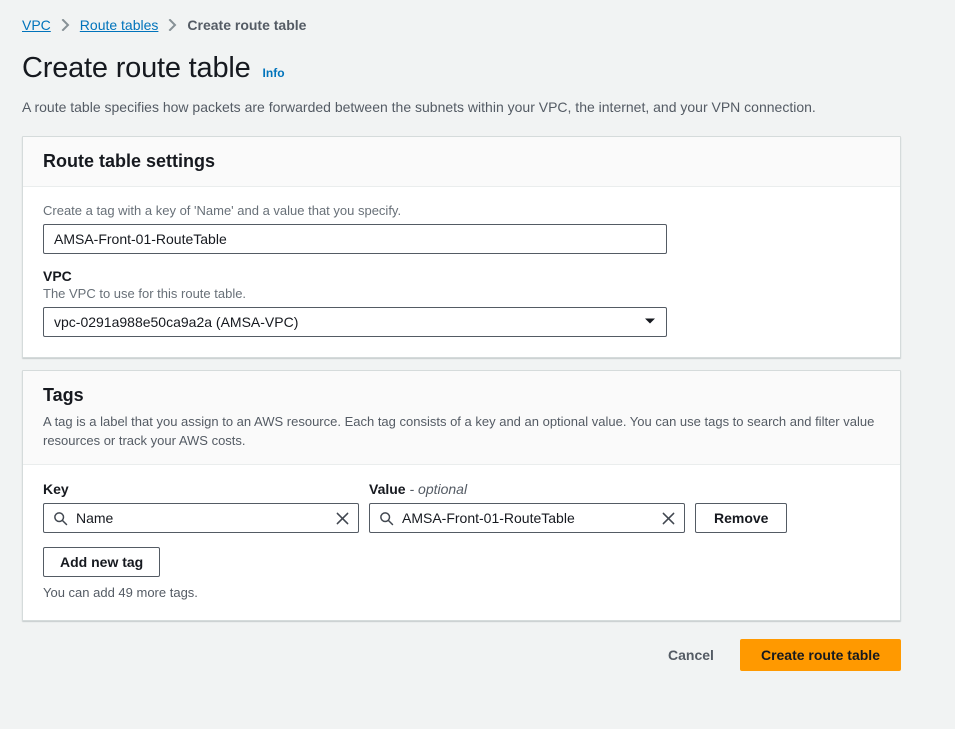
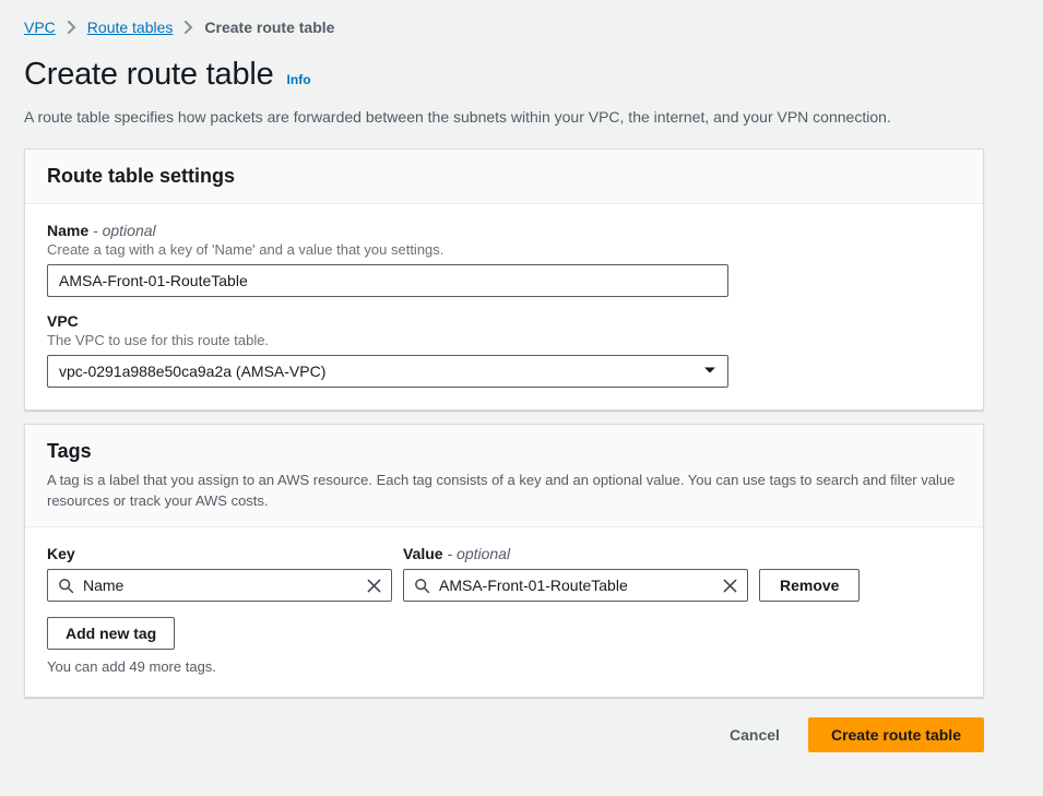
  VPC
  Route tables
  Create route table
  Create route table
  Info
  A route table specifies how packets are forwarded between the subnets within your VPC, the internet, and your VPN connection.
  Route table settings
+ Name - optional
- Create a tag with a key of 'Name' and a value that you specify.
+ Create a tag with a key of 'Name' and a value that you settings.
  AMSA-Front-01-RouteTable
  VPC
  The VPC to use for this route table.
  vpc-0291a988e50ca9a2a (AMSA-VPC)
  Tags
  A tag is a label that you assign to an AWS resource. Each tag consists of a key and an optional value. You can use tags to search and filter value resources or track your AWS costs.
  Key
  Name
  Value - optional
  AMSA-Front-01-RouteTable
  Remove
  Add new tag
  You can add 49 more tags.
  Cancel
  Create route table
